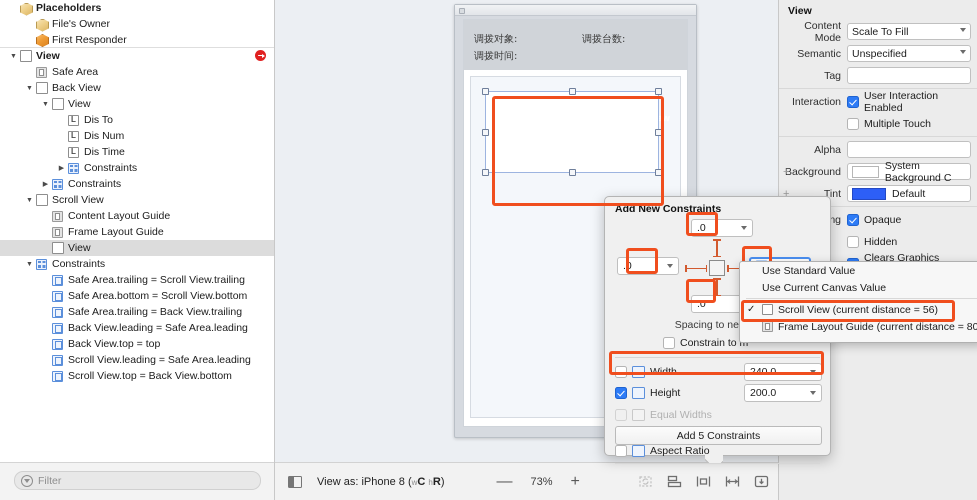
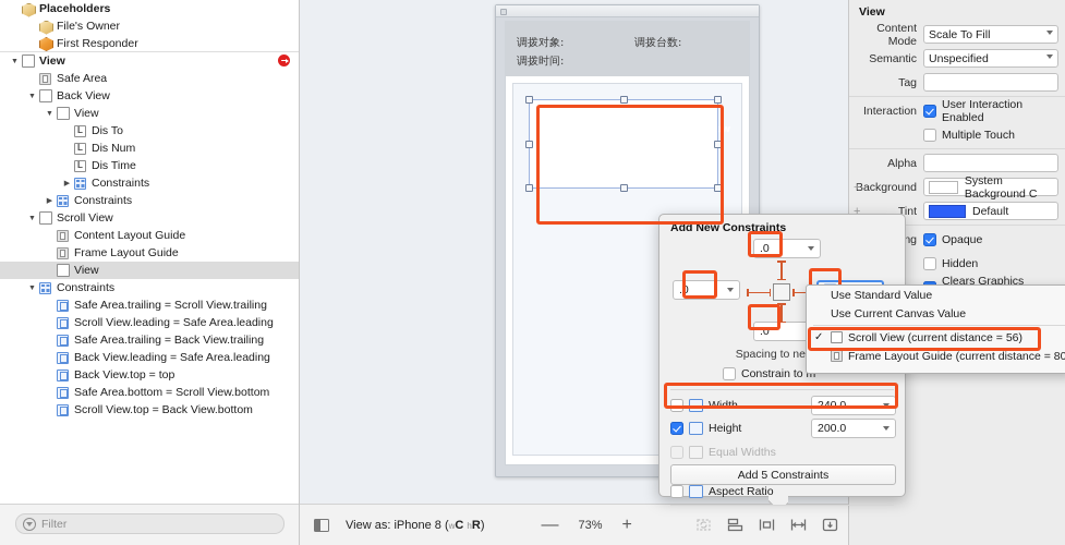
  Placeholders
  File's Owner
  First Responder
  View
  Safe Area
  Back View
  View
  L
  Dis To
  L
  Dis Num
  L
  Dis Time
  Constraints
  Constraints
  Scroll View
  Content Layout Guide
  Frame Layout Guide
  View
  Constraints
  Safe Area.trailing = Scroll View.trailing
- Safe Area.bottom = Scroll View.bottom
+ Scroll View.leading = Safe Area.leading
  Safe Area.trailing = Back View.trailing
  Back View.leading = Safe Area.leading
  Back View.top = top
- Scroll View.leading = Safe Area.leading
+ Safe Area.bottom = Scroll View.bottom
  Scroll View.top = Back View.bottom
  Filter
  调拨对象:
  调拨台数:
  调拨时间:
  View as: iPhone 8 (wC hR)
  —
  73%
  +
  View
  Content Mode
  Scale To Fill
  Semantic
  Unspecified
  Tag
  Interaction
  User Interaction Enabled
  Multiple Touch
  Alpha
  +
  Background
  System Background C
  +
  Tint
  Default
  Opaque
  Hidden
  Add New Constraints
  .0
  .0
  .0
  Constrain to m
  Width
  240.0
  Height
  200.0
  Equal Widths
  Aspect Ratio
  Add 5 Constraints
  Use Standard Value
  Use Current Canvas Value
  ✓
  Scroll View (current distance = 56)
  Frame Layout Guide (current distance = 80
